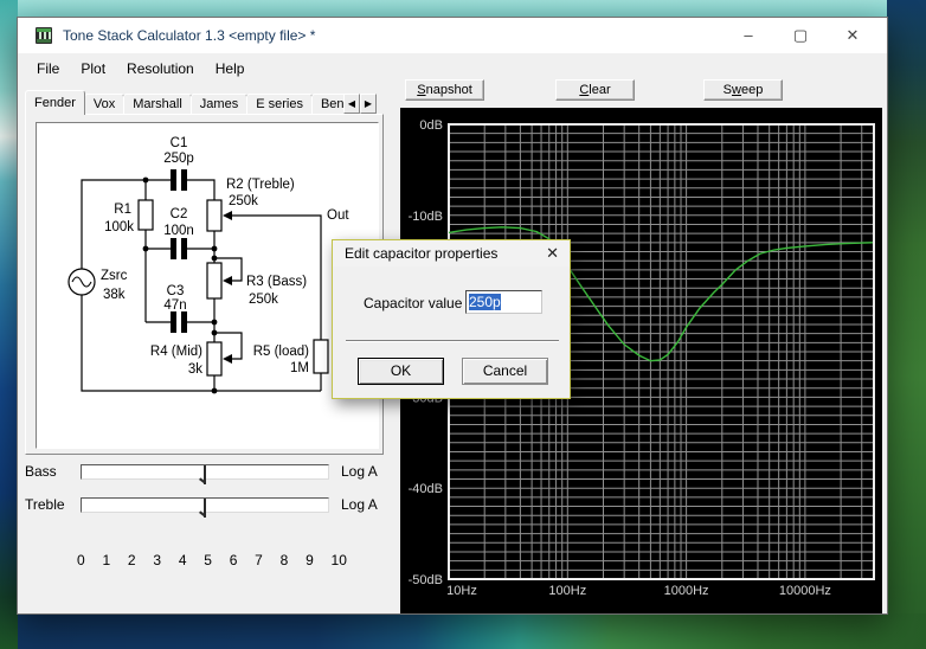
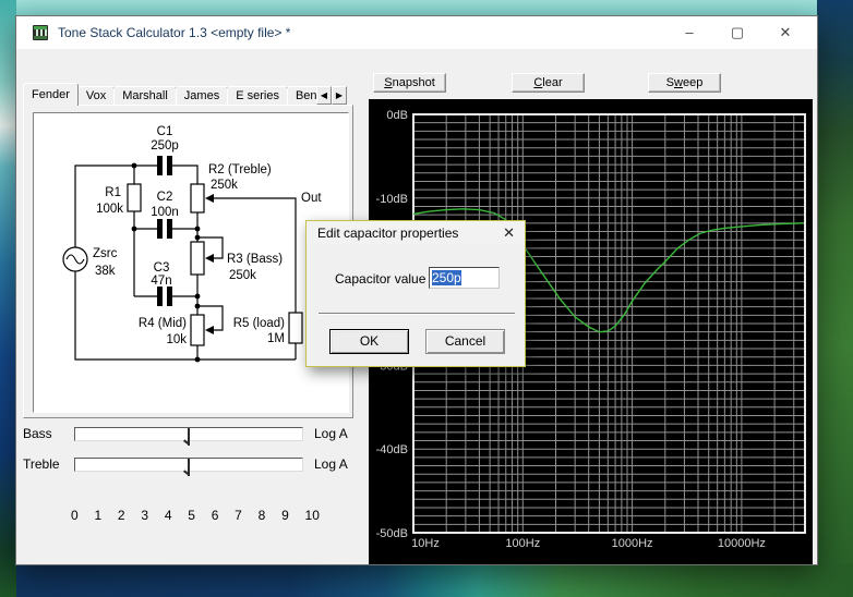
  Tone Stack Calculator 1.3 <empty file> *
  –
  ▢
  ✕
- File Plot Resolution Help
  Fender
  Vox
  Marshall
  James
  E series
  Ben
  ◀
  ▶
  C1
  250p
  R2 (Treble)
  250k
  R1
  100k
  C2
  100n
  Out
  Zsrc
  38k
  C3
  47n
  R3 (Bass)
  250k
  R4 (Mid)
- 3k
+ 10k
  R5 (load)
  1M
  Bass
  Log A
  Treble
  Log A
  0
  1
  2
  3
  4
  5
  6
  7
  8
  9
  10
  Snapshot
  Clear
  Sweep
  0dB
  -10dB
  -40dB
  -50dB
  10Hz
  100Hz
  1000Hz
  10000Hz
  Edit capacitor properties
  ✕
  Capacitor value
  250p
  OK
  Cancel
